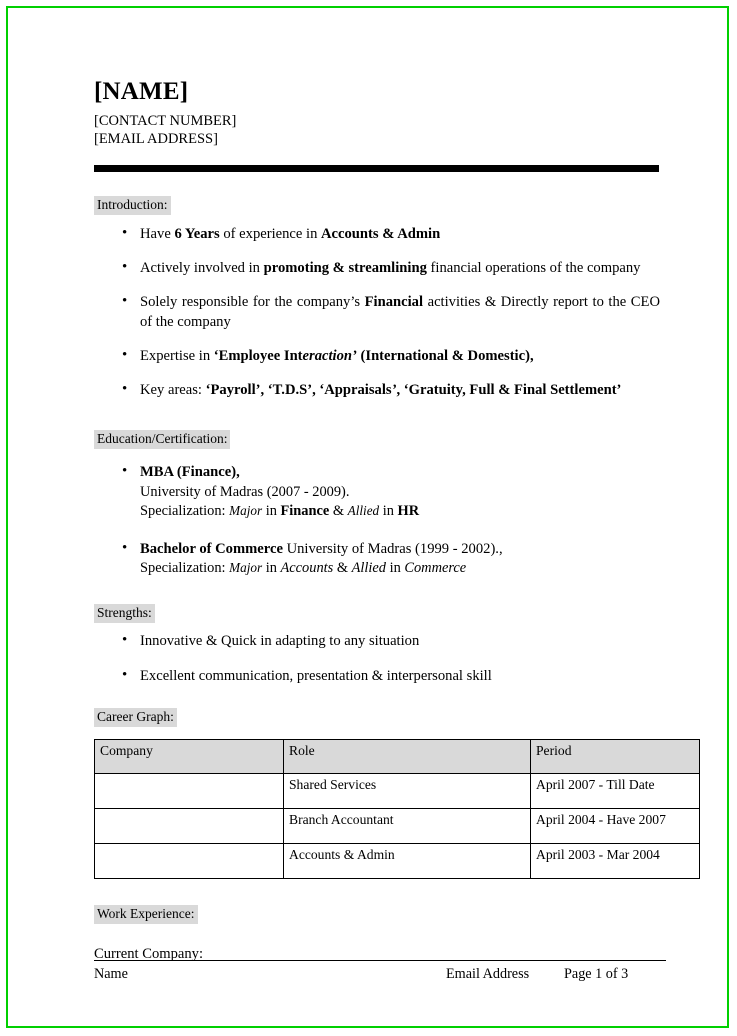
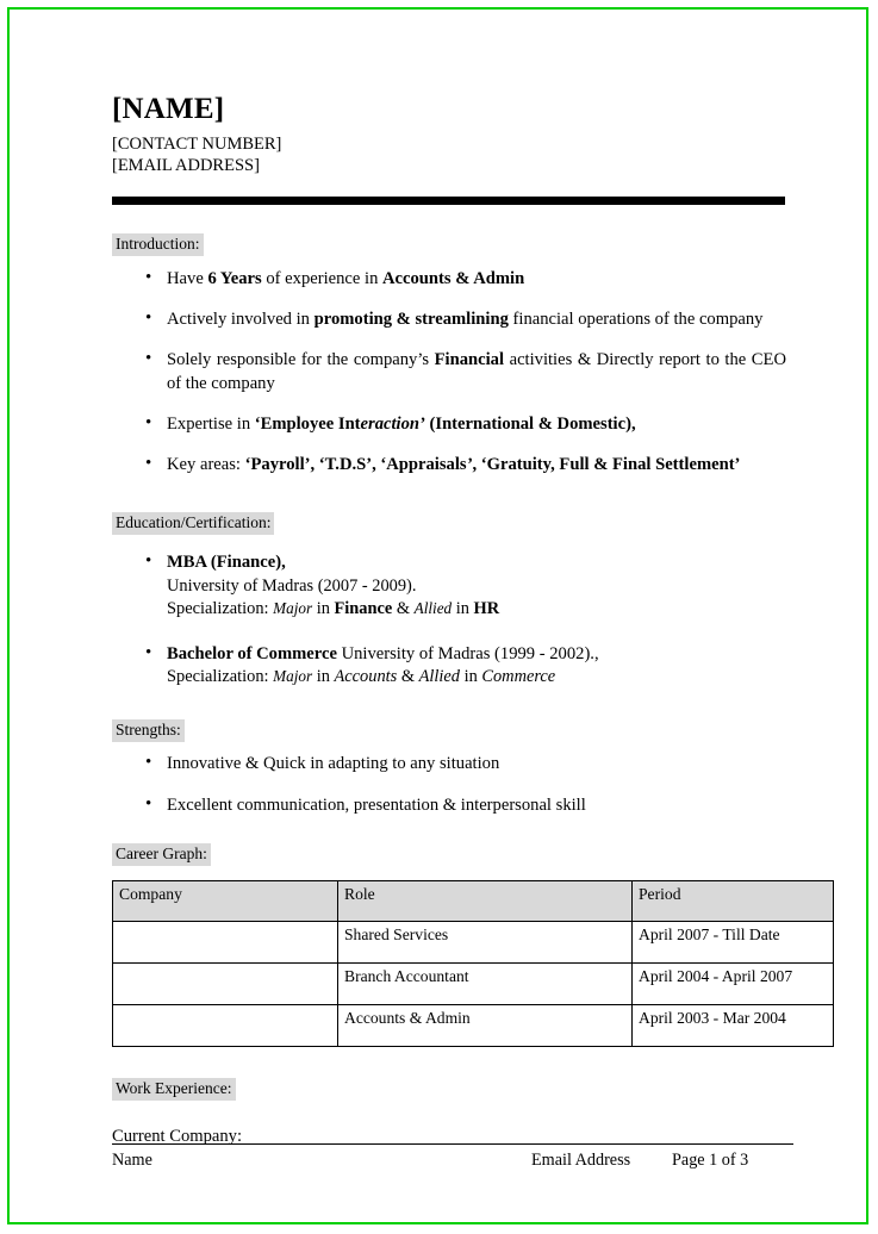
  [NAME]
  [CONTACT NUMBER]
  [EMAIL ADDRESS]
  Introduction:
  Have 6 Years of experience in Accounts & Admin
  Actively involved in promoting & streamlining financial operations of the company
  Solely responsible for the company’s Financial activities & Directly report to the CEO of the company
  Expertise in ‘Employee Interaction’ (International & Domestic),
  Key areas: ‘Payroll’, ‘T.D.S’, ‘Appraisals’, ‘Gratuity, Full & Final Settlement’
  Education/Certification:
  MBA (Finance),
  University of Madras (2007 - 2009).
  Specialization: Major in Finance & Allied in HR
  Bachelor of Commerce University of Madras (1999 - 2002).,
  Specialization: Major in Accounts & Allied in Commerce
  Strengths:
  Innovative & Quick in adapting to any situation
  Excellent communication, presentation & interpersonal skill
  Career Graph:
  Company	Role	Period
  	Shared Services	April 2007 - Till Date
- 	Branch Accountant	April 2004 - Have 2007
+ 	Branch Accountant	April 2004 - April 2007
  	Accounts & Admin	April 2003 - Mar 2004
  Work Experience:
  Current Company:
  Name
  Email Address
  Page 1 of 3
